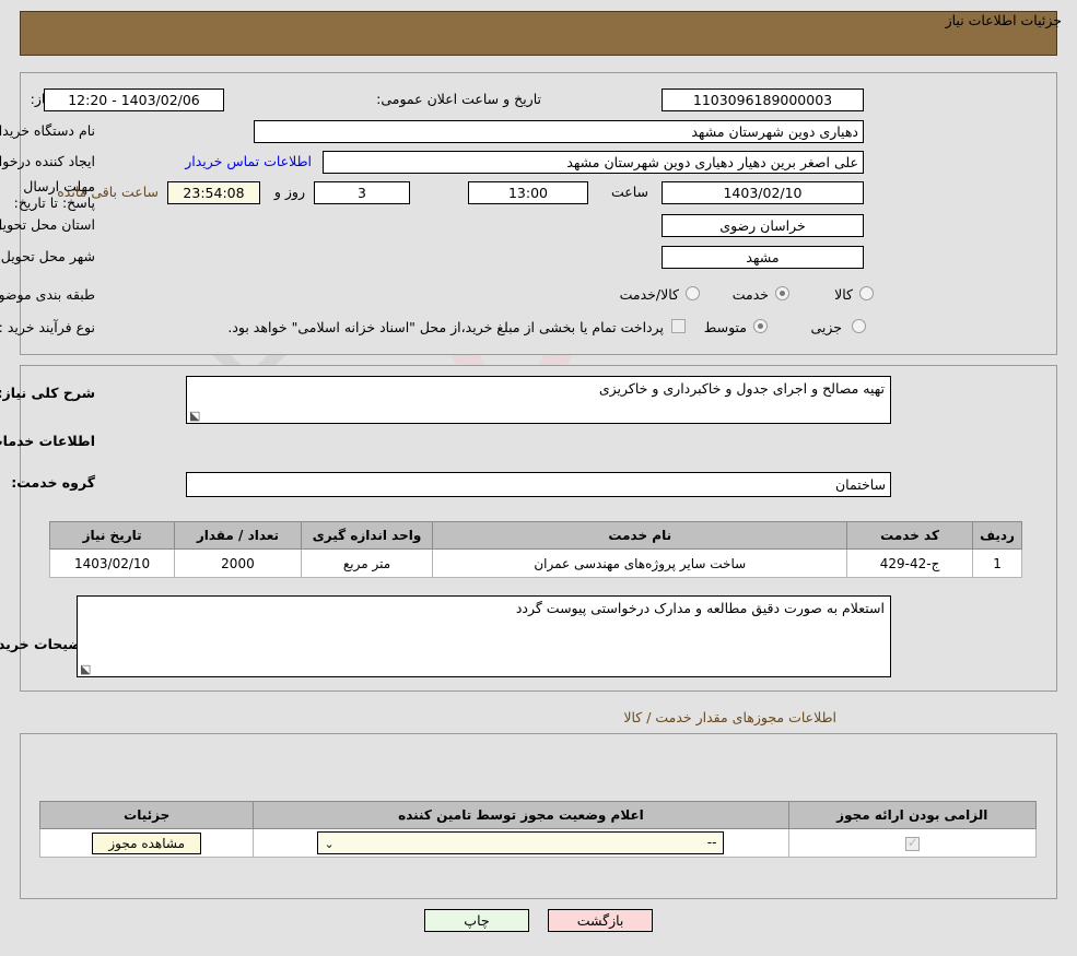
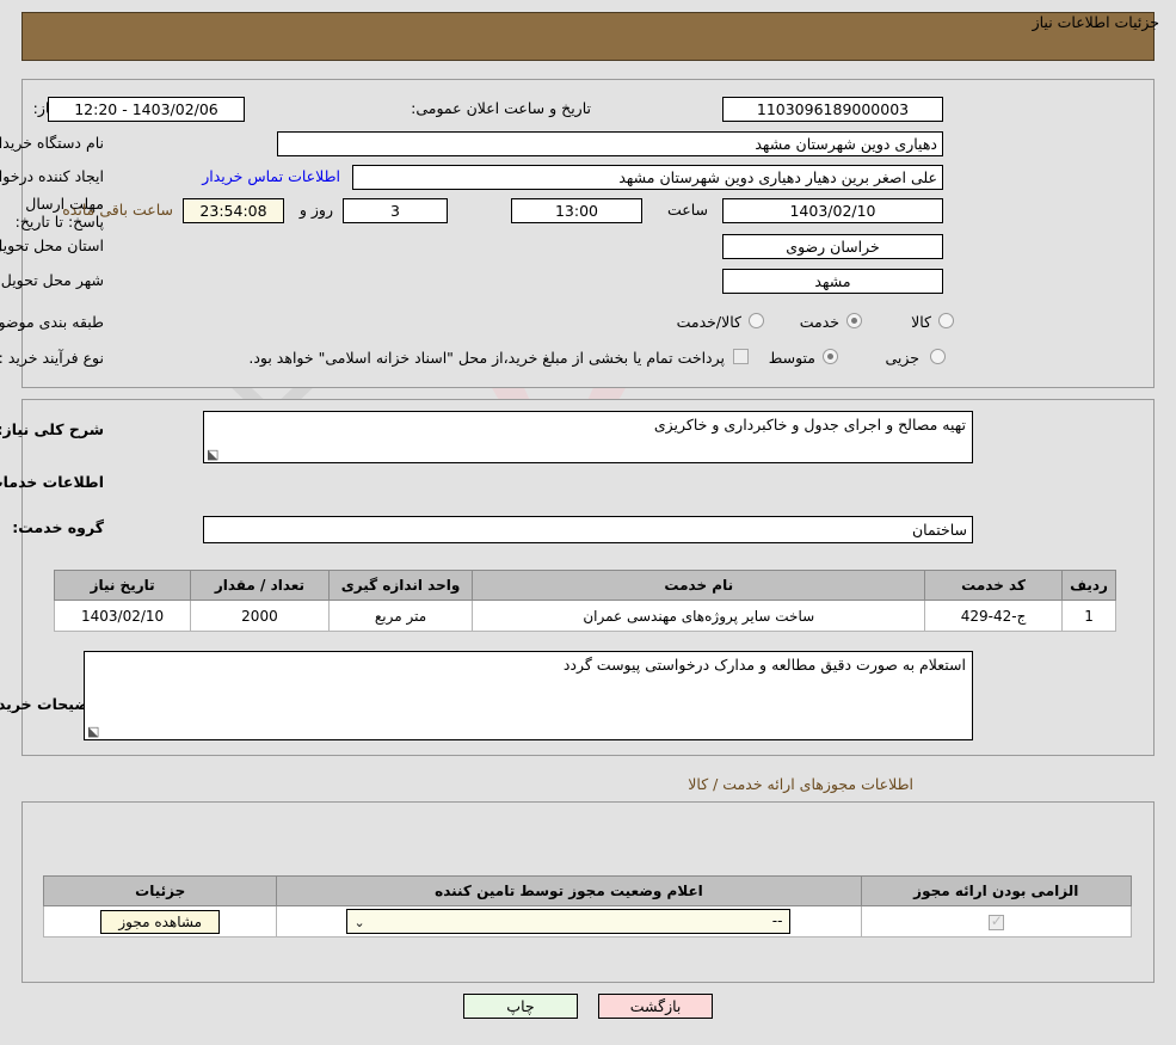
  جزئیات اطلاعات نیاز
  1103096189000003
  تاریخ و ساعت اعلان عمومی:
  1403/02/06 - 12:20
  نام دستگاه خریدا
  دهیاری دوین شهرستان مشهد
  ایجاد کننده درخوا
  علی اصغر برین دهیار دهیاری دوین شهرستان مشهد
  اطلاعات تماس خریدار
  مهلت ارسال پاسخ: تا تاریخ:
  1403/02/10
  ساعت
  13:00
  3
  روز و
  23:54:08
  ساعت باقی مانده
  استان محل تحوی
  خراسان رضوی
  شهر محل تحویل
  مشهد
  طبقه بندی موضو
  کالا
  خدمت
  کالا/خدمت
  نوع فرآیند خرید :
  جزیی
  متوسط
  پرداخت تمام یا بخشی از مبلغ خرید،از محل "اسناد خزانه اسلامی" خواهد بود.
  شرح کلی نیاز:
  تهیه مصالح و اجرای جدول و خاکبرداری و خاکریزی
  گروه خدمت:
  ساختمان
  ردیف	کد خدمت	نام خدمت	واحد اندازه گیری	تعداد / مقدار	تاریخ نیاز
  1	ج-42-429	ساخت سایر پروژه‌های مهندسی عمران	متر مربع	2000	1403/02/10
  استعلام به صورت دقیق مطالعه و مدارک درخواستی پیوست گردد
- اطلاعات مجوزهای مقدار خدمت / کالا
+ اطلاعات مجوزهای ارائه خدمت / کالا
  الزامی بودن ارائه مجوز	اعلام وضعیت مجوز توسط تامین کننده	جزئیات
  	⌄ --	مشاهده مجوز
  بازگشت چاپ
